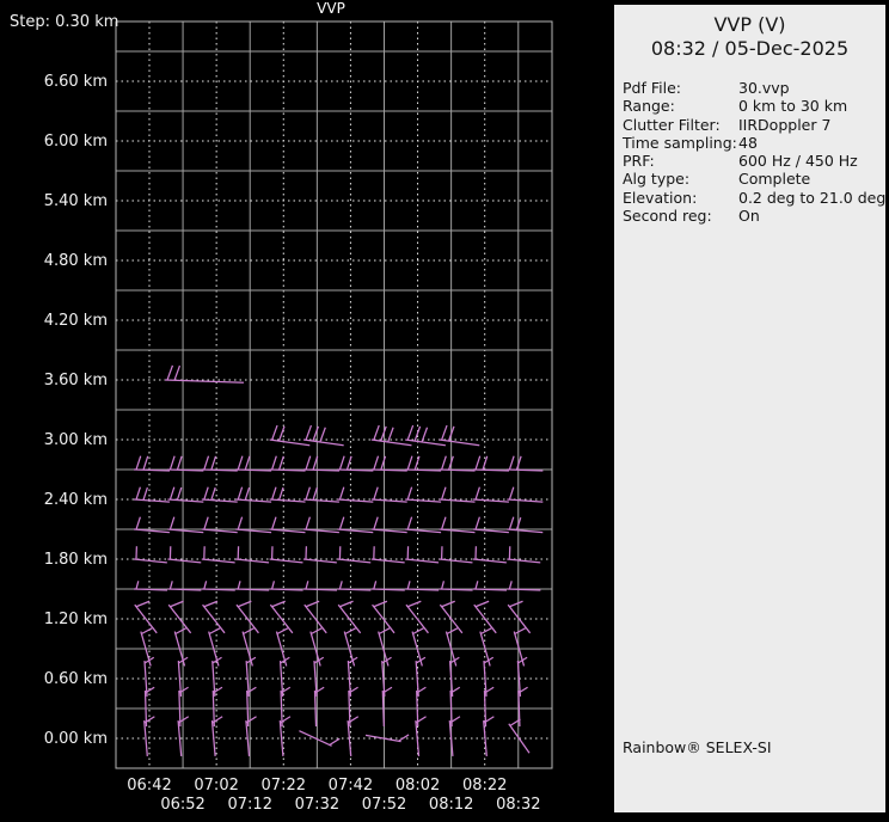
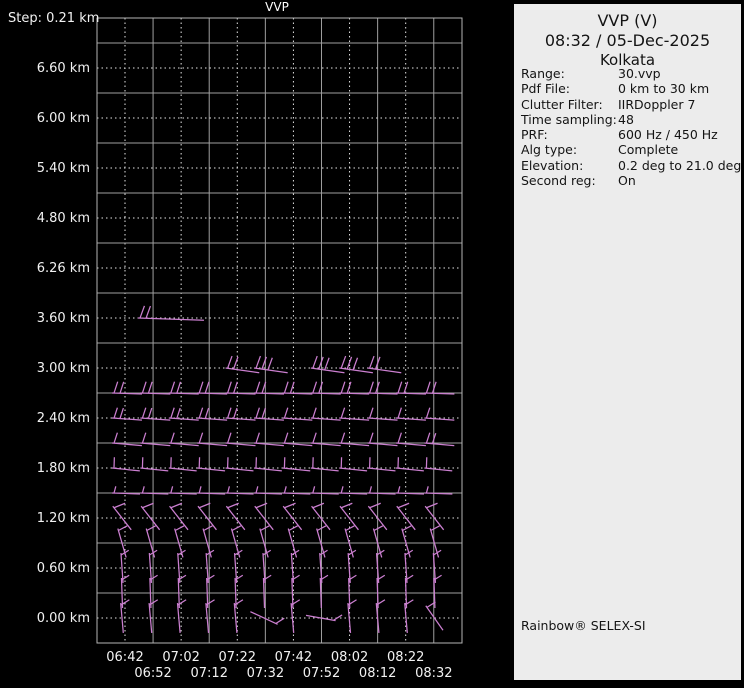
  VVP
- Step: 0.30 km
+ Step: 0.21 km
  6.60 km
  6.00 km
  5.40 km
  4.80 km
- 4.20 km
+ 6.26 km
  3.60 km
  3.00 km
  2.40 km
  1.80 km
  1.20 km
  0.60 km
  0.00 km
  06:42
  07:02
  07:22
  07:42
  08:02
  08:22
  06:52
  07:12
  07:32
  07:52
  08:12
  08:32
  VVP (V)
  08:32 / 05-Dec-2025
+ Kolkata
- Pdf File:
+ Range:
  30.vvp
- Range:
+ Pdf File:
  0 km to 30 km
  Clutter Filter:
  IIRDoppler 7
  Time sampling:
  48
  PRF:
  600 Hz / 450 Hz
  Alg type:
  Complete
  Elevation:
  0.2 deg to 21.0 deg
  Second reg:
  On
  Rainbow® SELEX-SI
